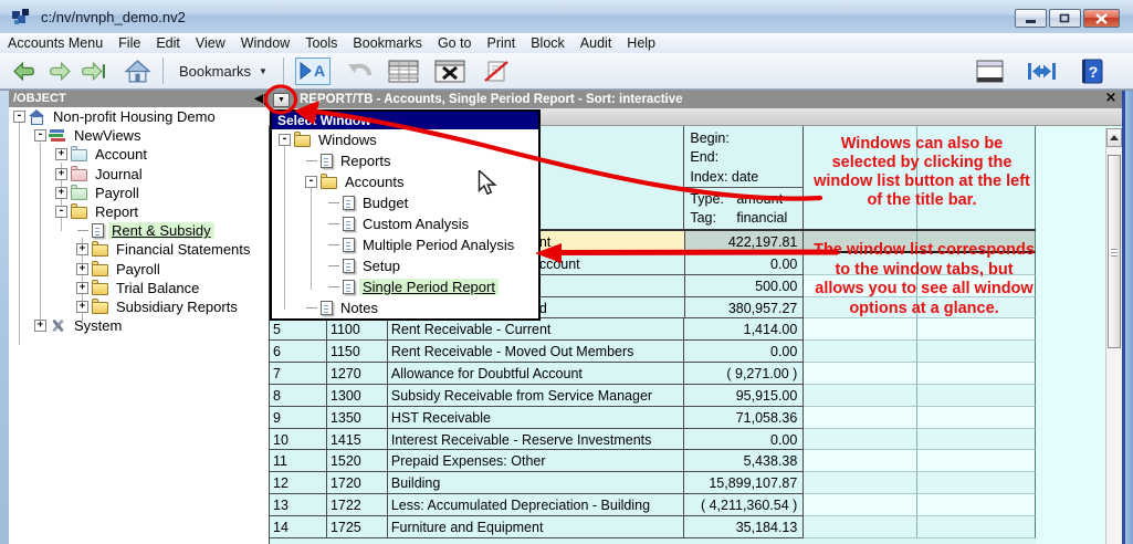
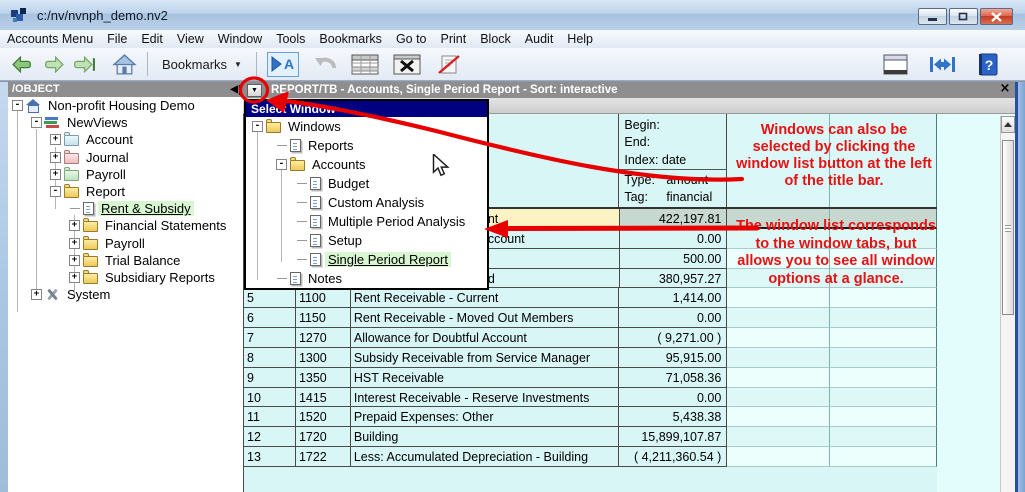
  c:/nv/nvnph_demo.nv2
  Accounts Menu
  File
  Edit
  View
  Window
  Tools
  Bookmarks
  Go to
  Print
  Block
  Audit
  Help
  Bookmarks
  ▼
  A
  ?
  /OBJECT
  ◀
  Non-profit Housing Demo
  NewViews
  Account
  Journal
  Payroll
  Report
  Rent & Subsidy
  Financial Statements
  Payroll
  Trial Balance
  Subsidiary Reports
  System
  REPORT/TB - Accounts, Single Period Report - Sort: interactive
  ×
  Begin:
  End:
  Index:
  date
  Type:
  Tag:
  financial
  nt
  422,197.81
  ccount
  0.00
  500.00
  d
  380,957.27
  5
  1100
  Rent Receivable - Current
  1,414.00
  6
  1150
  Rent Receivable - Moved Out Members
  0.00
  7
  1270
  Allowance for Doubtful Account
  ( 9,271.00 )
  8
  1300
  Subsidy Receivable from Service Manager
  95,915.00
  9
  1350
  HST Receivable
  71,058.36
  10
  1415
  Interest Receivable - Reserve Investments
  0.00
  11
  1520
  Prepaid Expenses: Other
  5,438.38
  12
  1720
  Building
  15,899,107.87
  13
  1722
  Less: Accumulated Depreciation - Building
  ( 4,211,360.54 )
- 14
- 1725
- Furniture and Equipment
- 35,184.13
  Sele Windo
  Windows
  Reports
  Accounts
  Budget
  Custom Analysis
  Multiple Period Analysis
  Setup
  Single Period Report
  Notes
  Windows can also be selected by clicking the window list button at the left of the title bar.
  window list corresponds to the window tabs, but allows you to see all window options at a glance.
